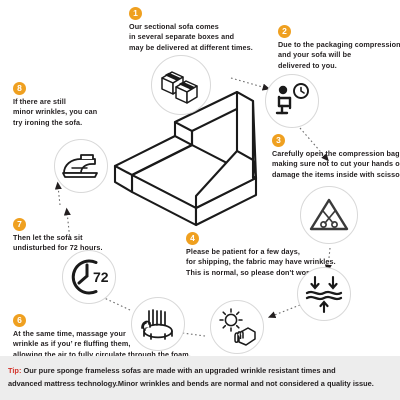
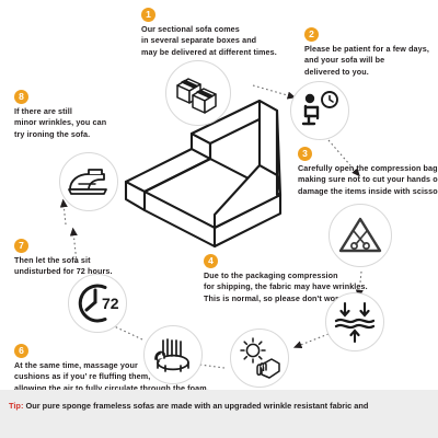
  1
  Our sectional sofa comes
  in several separate boxes and
  may be delivered at different times.
  2
- Due to the packaging compression
+ Please be patient for a few days,
  and your sofa will be
  delivered to you.
  3
  Carefully open the compression bag
  making sure not to cut your hands o
  damage the items inside with scisso
  4
- Please be patient for a few days,
+ Due to the packaging compression
  for shipping, the fabric may have wrinkles.
  This is normal, so please don't wo
  6
  At the same time, massage your
- wrinkle as if you’ re fluffing them,
+ cushions as if you’ re fluffing them,
  allowing the air to fully circulate through the foam.
  7
  Then let the sofa sit
  undisturbed for 72 hours.
  72
  8
  If there are still
  minor wrinkles, you can
  try ironing the sofa.
- Tip: Our pure sponge frameless sofas are made with an upgraded wrinkle resistant times and
+ Tip: Our pure sponge frameless sofas are made with an upgraded wrinkle resistant fabric and
- advanced mattress technology.Minor wrinkles and bends are normal and not considered a quality issue.
